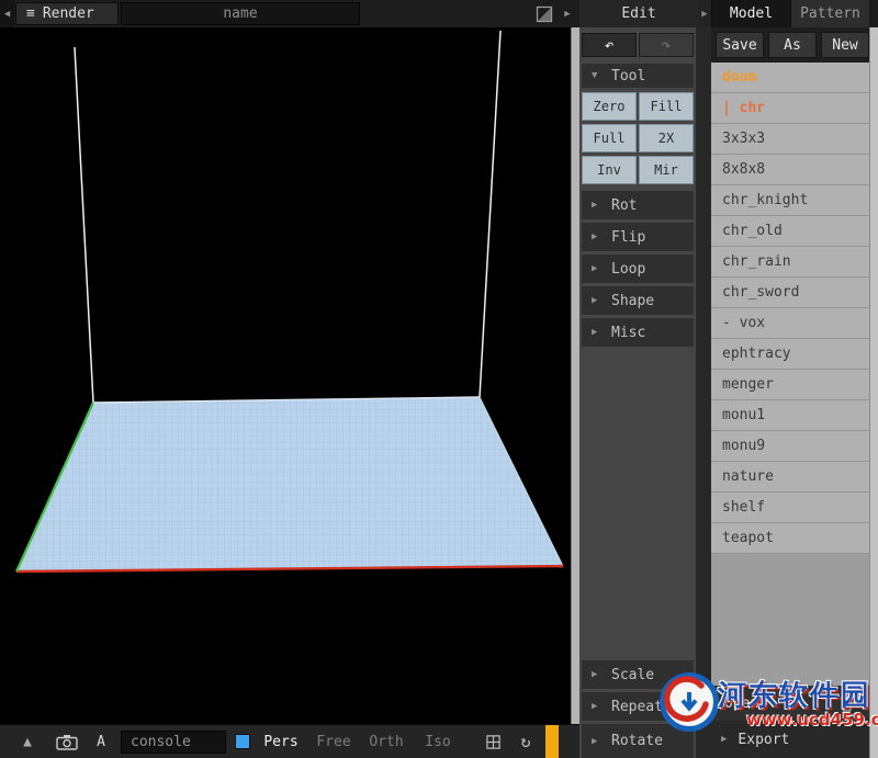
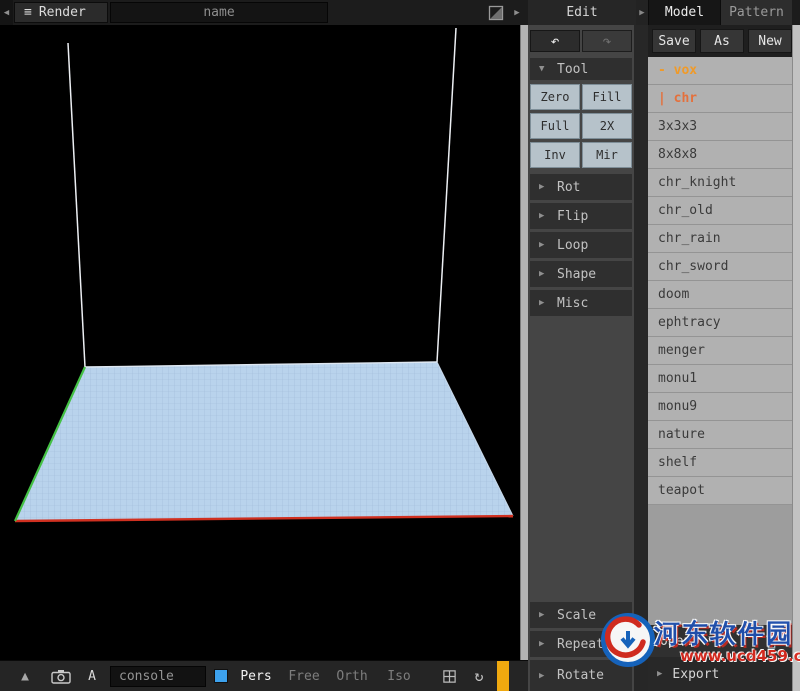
  ◀
  ≡
  Render
  name
  ▶
  Edit
  ▶
  Model
  Pattern
  ▲
  A
  console
  Pers
  Free
  Orth
  Iso
  ↻
  ↶
  ↷
  ▼
  Tool
  Zero
  Fill
  Full
  2X
  Inv
  Mir
  ▶
  Rot
  ▶
  Flip
  ▶
  Loop
  ▶
  Shape
  ▶
  Misc
  ▶
  Scale
  ▶
  Repeat
  ▶
  Rotate
  Save
  As
  New
- doom
+ - vox
  | chr
  3x3x3
  8x8x8
  chr_knight
  chr_old
  chr_rain
  chr_sword
- - vox
+ doom
  ephtracy
  menger
  monu1
  monu9
  nature
  shelf
  teapot
  Open
  ▶
  Export
  河东软件园
  www.ucd459.c
